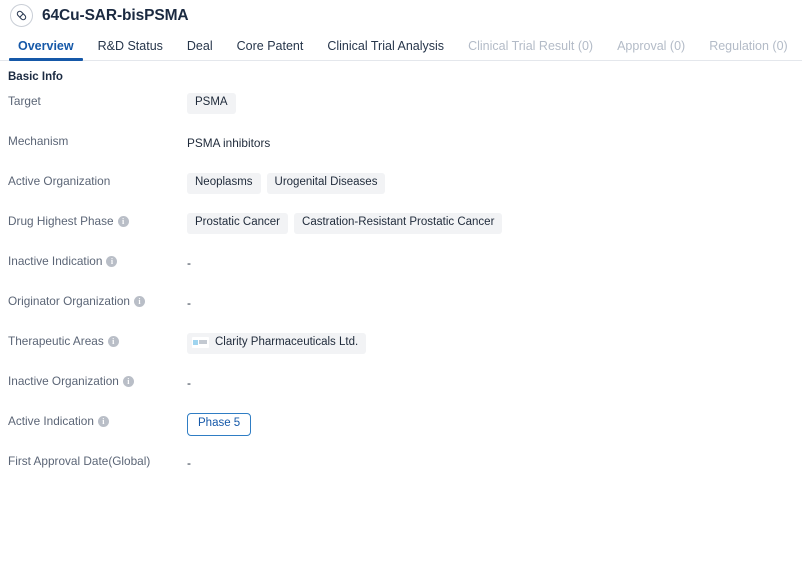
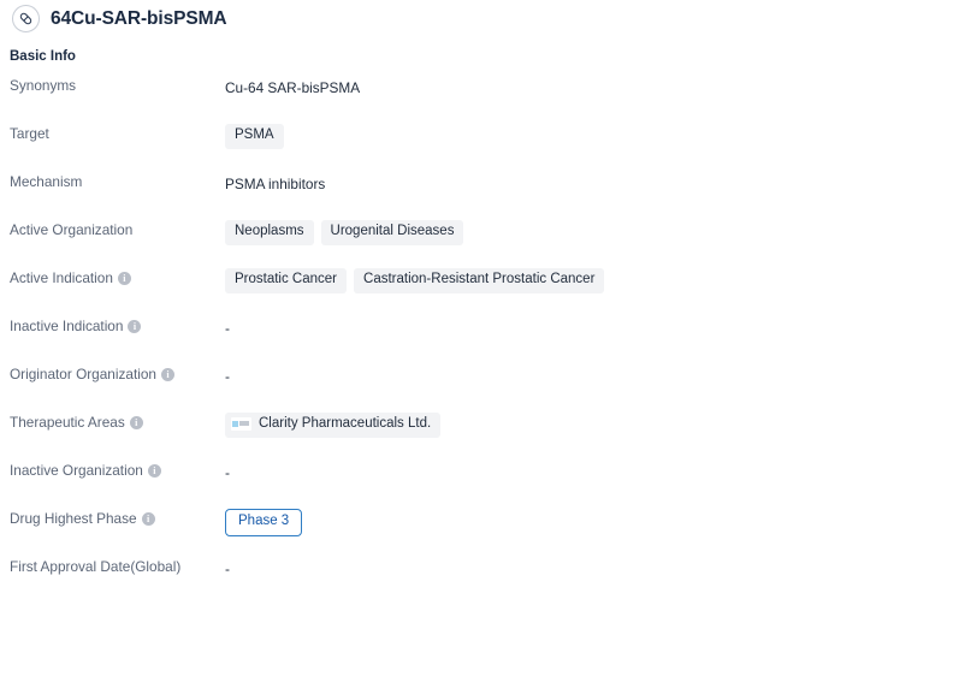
  64Cu-SAR-bisPSMA
- Overview
- R&D Status
- Deal
- Core Patent
- Clinical Trial Analysis
- Clinical Trial Result (0)
- Approval (0)
- Regulation (0)
  Basic Info
+ Synonyms
+ Cu-64 SAR-bisPSMA
  Target
  PSMA
  Mechanism
  PSMA inhibitors
  Active Organization
  Neoplasms
  Urogenital Diseases
- Drug Highest Phase
+ Active Indication
  i
  Prostatic Cancer
  Castration-Resistant Prostatic Cancer
  Inactive Indication
  i
  -
  Originator Organization
  i
  -
  Therapeutic Areas
  i
  Clarity Pharmaceuticals Ltd.
  Inactive Organization
  i
  -
- Active Indication
+ Drug Highest Phase
  i
- Phase 5
+ Phase 3
  First Approval Date(Global)
  -
